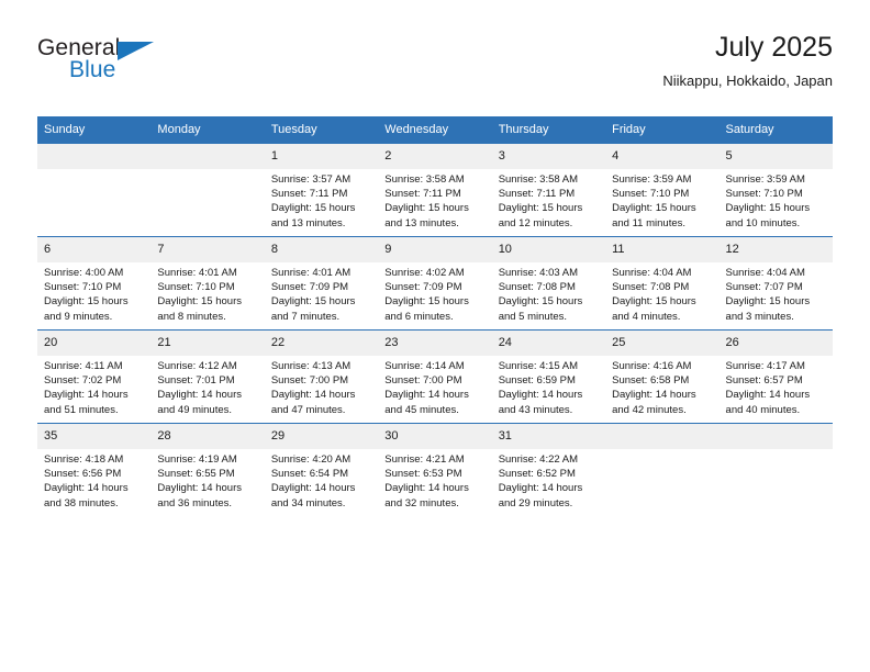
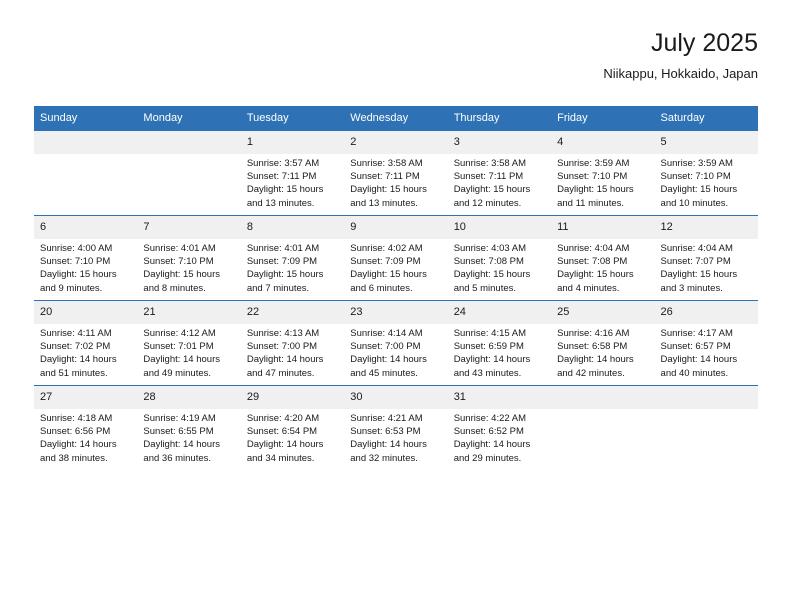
- General
- Blue
  July 2025
  Niikappu, Hokkaido, Japan
  Sunday	Monday	Tuesday	Wednesday	Thursday	Friday	Saturday
  		1Sunrise: 3:57 AMSunset: 7:11 PMDaylight: 15 hours and 13 minutes.	2Sunrise: 3:58 AMSunset: 7:11 PMDaylight: 15 hours and 13 minutes.	3Sunrise: 3:58 AMSunset: 7:11 PMDaylight: 15 hours and 12 minutes.	4Sunrise: 3:59 AMSunset: 7:10 PMDaylight: 15 hours and 11 minutes.	5Sunrise: 3:59 AMSunset: 7:10 PMDaylight: 15 hours and 10 minutes.
  6Sunrise: 4:00 AMSunset: 7:10 PMDaylight: 15 hours and 9 minutes.	7Sunrise: 4:01 AMSunset: 7:10 PMDaylight: 15 hours and 8 minutes.	8Sunrise: 4:01 AMSunset: 7:09 PMDaylight: 15 hours and 7 minutes.	9Sunrise: 4:02 AMSunset: 7:09 PMDaylight: 15 hours and 6 minutes.	10Sunrise: 4:03 AMSunset: 7:08 PMDaylight: 15 hours and 5 minutes.	11Sunrise: 4:04 AMSunset: 7:08 PMDaylight: 15 hours and 4 minutes.	12Sunrise: 4:04 AMSunset: 7:07 PMDaylight: 15 hours and 3 minutes.
  20Sunrise: 4:11 AMSunset: 7:02 PMDaylight: 14 hours and 51 minutes.	21Sunrise: 4:12 AMSunset: 7:01 PMDaylight: 14 hours and 49 minutes.	22Sunrise: 4:13 AMSunset: 7:00 PMDaylight: 14 hours and 47 minutes.	23Sunrise: 4:14 AMSunset: 7:00 PMDaylight: 14 hours and 45 minutes.	24Sunrise: 4:15 AMSunset: 6:59 PMDaylight: 14 hours and 43 minutes.	25Sunrise: 4:16 AMSunset: 6:58 PMDaylight: 14 hours and 42 minutes.	26Sunrise: 4:17 AMSunset: 6:57 PMDaylight: 14 hours and 40 minutes.
- 35Sunrise: 4:18 AMSunset: 6:56 PMDaylight: 14 hours and 38 minutes.	28Sunrise: 4:19 AMSunset: 6:55 PMDaylight: 14 hours and 36 minutes.	29Sunrise: 4:20 AMSunset: 6:54 PMDaylight: 14 hours and 34 minutes.	30Sunrise: 4:21 AMSunset: 6:53 PMDaylight: 14 hours and 32 minutes.	31Sunrise: 4:22 AMSunset: 6:52 PMDaylight: 14 hours and 29 minutes.
+ 27Sunrise: 4:18 AMSunset: 6:56 PMDaylight: 14 hours and 38 minutes.	28Sunrise: 4:19 AMSunset: 6:55 PMDaylight: 14 hours and 36 minutes.	29Sunrise: 4:20 AMSunset: 6:54 PMDaylight: 14 hours and 34 minutes.	30Sunrise: 4:21 AMSunset: 6:53 PMDaylight: 14 hours and 32 minutes.	31Sunrise: 4:22 AMSunset: 6:52 PMDaylight: 14 hours and 29 minutes.
